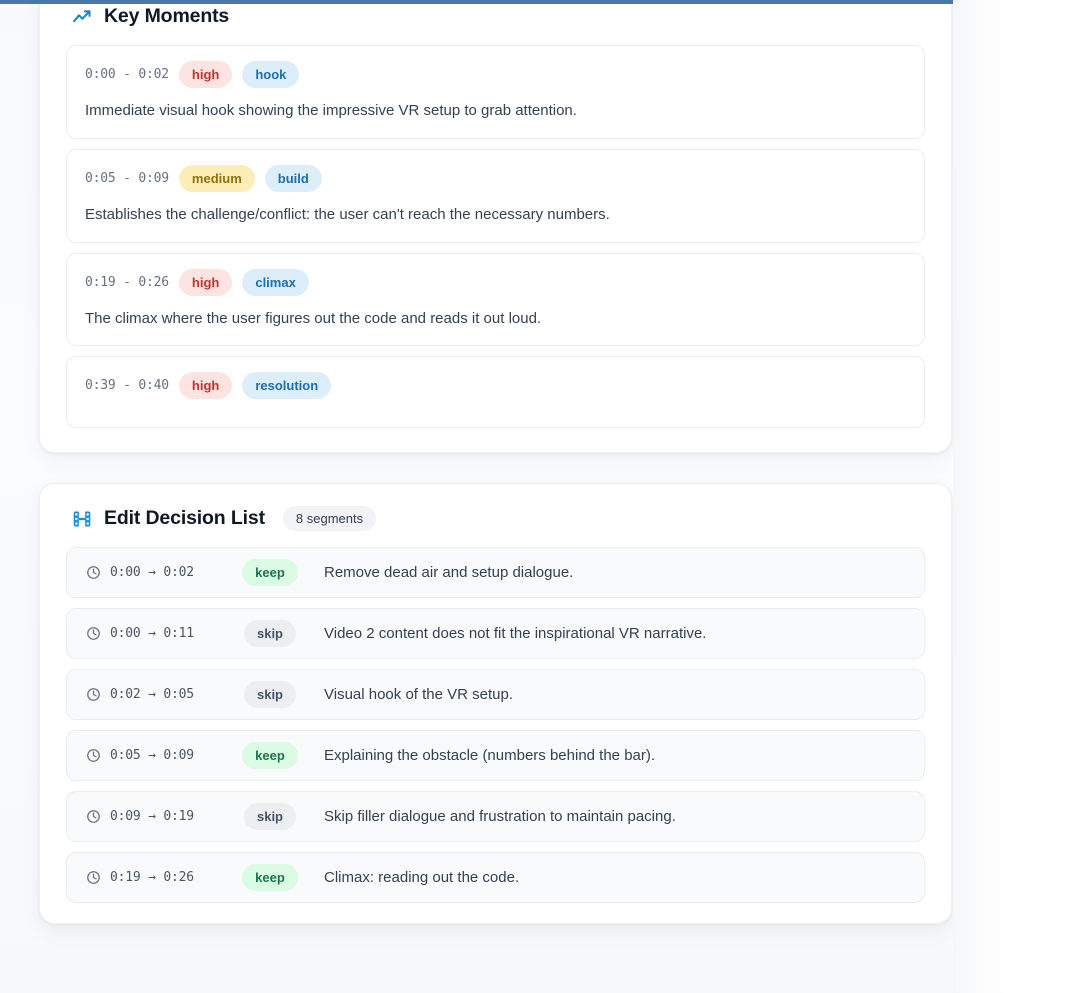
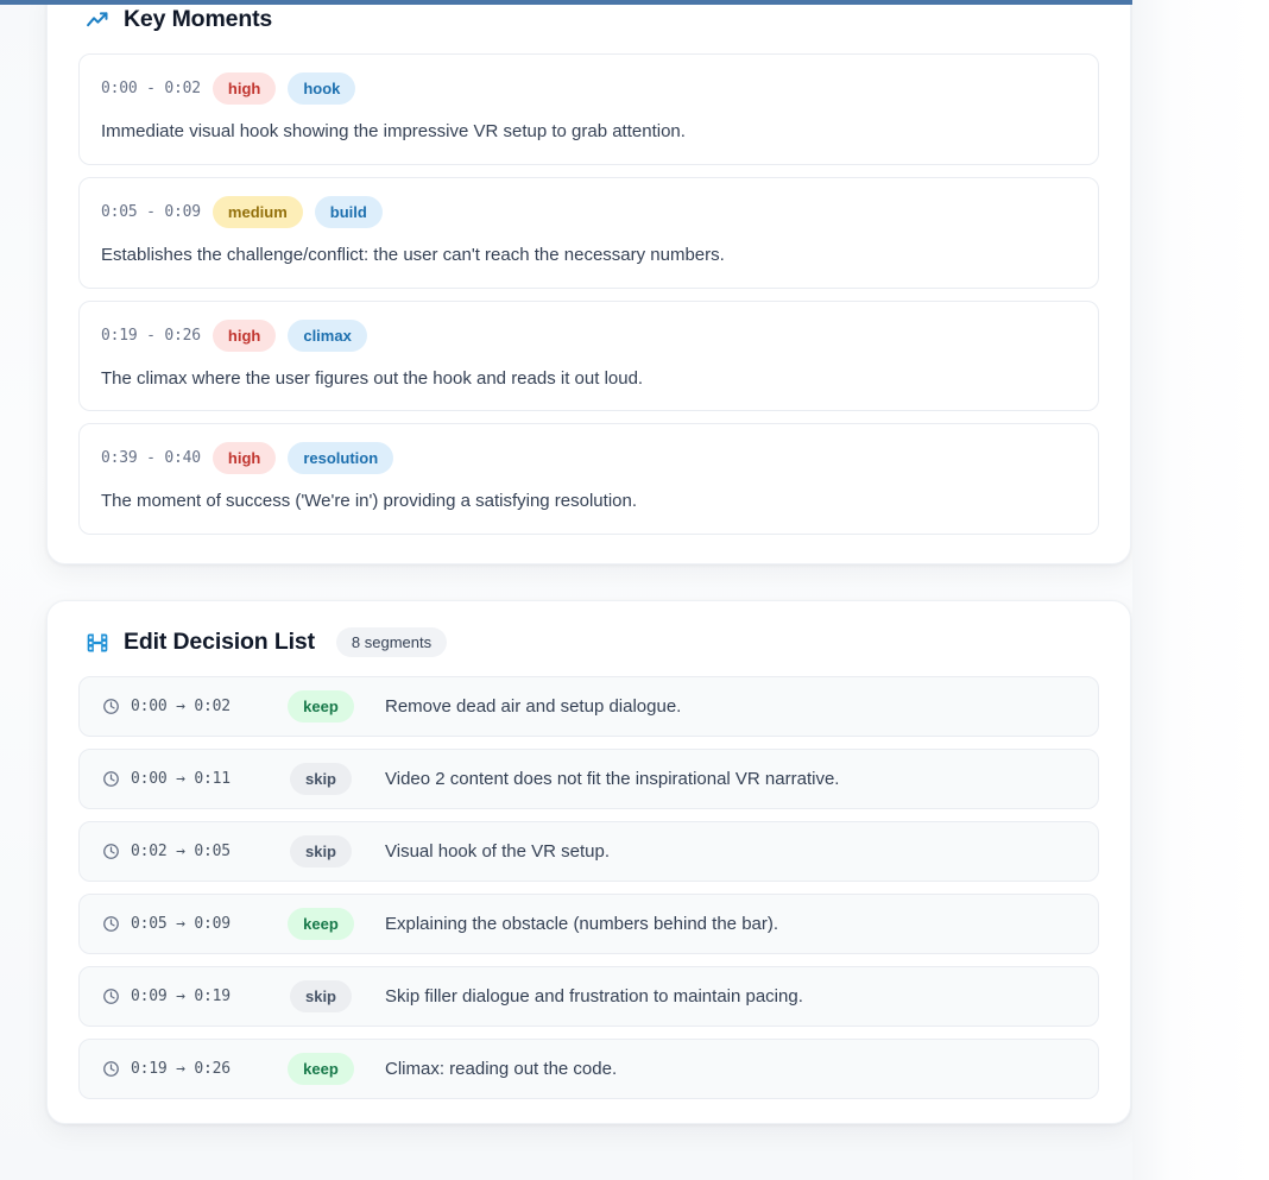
  Key Moments
  0:00 - 0:02
  high
  hook
  Immediate visual hook showing the impressive VR setup to grab attention.
  0:05 - 0:09
  medium
  build
  Establishes the challenge/conflict: the user can't reach the necessary numbers.
  0:19 - 0:26
  high
  climax
- The climax where the user figures out the code and reads it out loud.
+ The climax where the user figures out the hook and reads it out loud.
  0:39 - 0:40
  high
  resolution
+ The moment of success ('We're in') providing a satisfying resolution.
  Edit Decision List
  8 segments
  0:00 → 0:02
  keep
  Remove dead air and setup dialogue.
  0:00 → 0:11
  skip
  Video 2 content does not fit the inspirational VR narrative.
  0:02 → 0:05
  skip
  Visual hook of the VR setup.
  0:05 → 0:09
  keep
  Explaining the obstacle (numbers behind the bar).
  0:09 → 0:19
  skip
  Skip filler dialogue and frustration to maintain pacing.
  0:19 → 0:26
  keep
  Climax: reading out the code.
